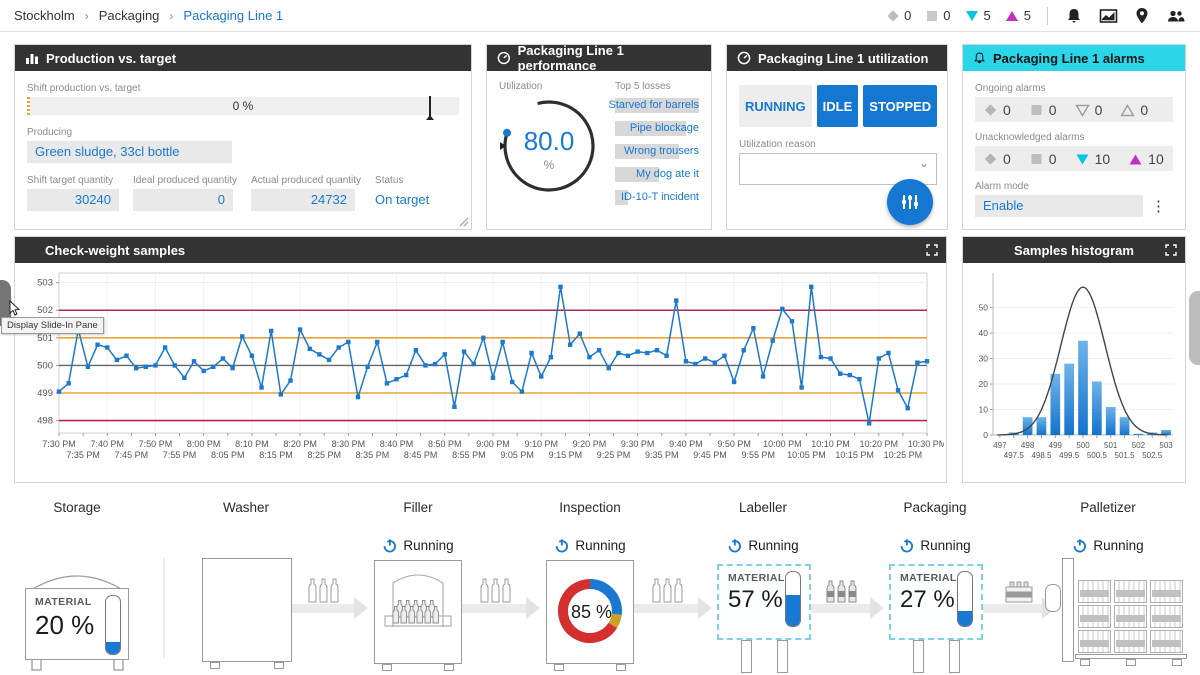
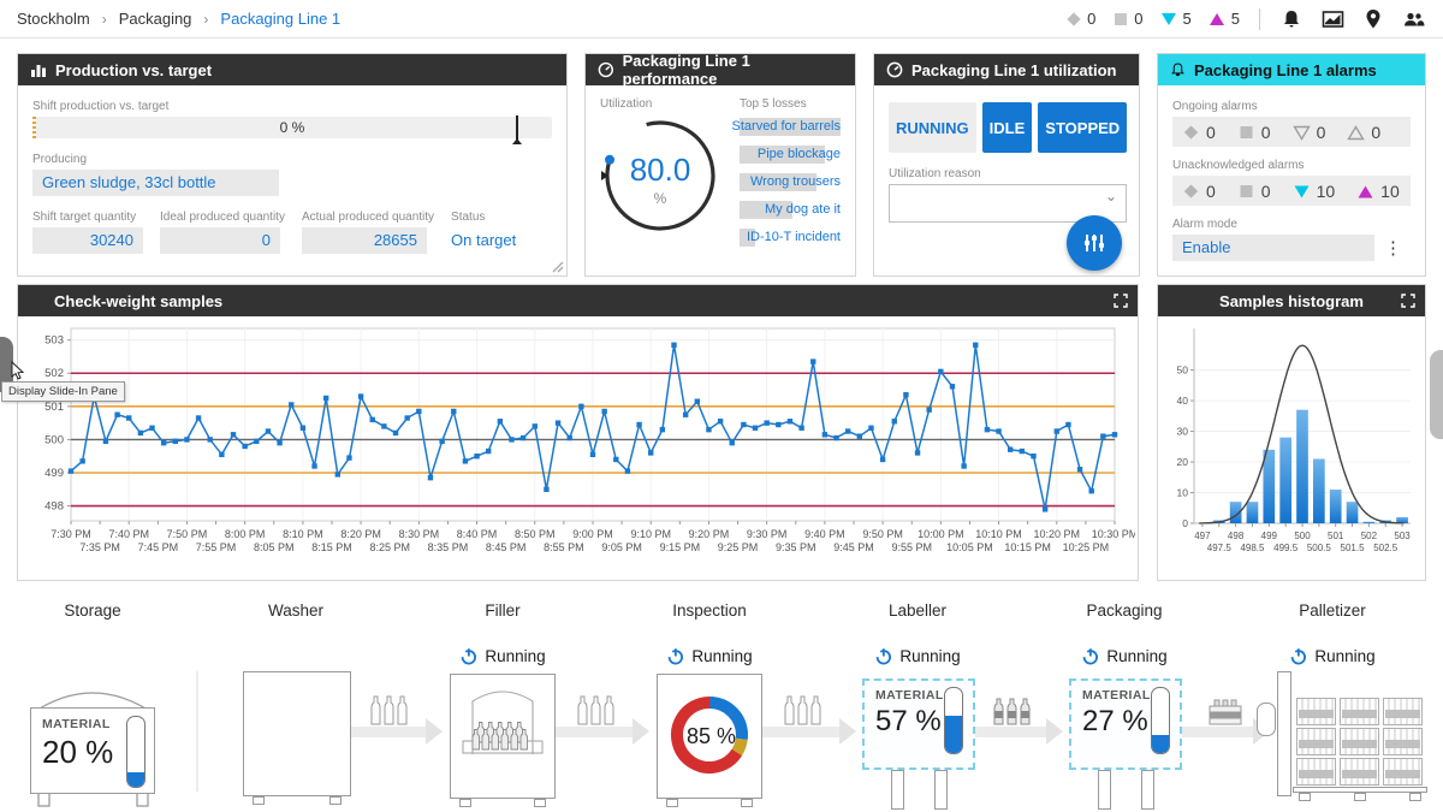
  Stockholm
  Packaging
  Packaging Line 1
  0
  0
  5
  5
  Production vs. target
  Shift production vs. target
  0 %
  Producing
  Green sludge, 33cl bottle
  Shift target quantity
  30240
  Ideal produced quantity
  0
  Actual produced quantity
- 24732
+ 28655
  Status
  On target
  Packaging Line 1 performance
  Utilization
  80.0
  %
  Top 5 losses
  Starved for barrels
  Pipe blockage
  Wrong trousers
  My dog ate it
  ID-10-T incident
  Packaging Line 1 utilization
  RUNNING
  IDLE
  STOPPED
  Utilization reason
  Packaging Line 1 alarms
  Ongoing alarms
  0
  0
  0
  0
  Unacknowledged alarms
  0
  0
  10
  10
  Alarm mode
  Enable
  ⋮
  Check-weight samples
  498
  499
  500
  501
  502
  503
  7:30 PM
  7:40 PM
  7:50 PM
  8:00 PM
  8:10 PM
  8:20 PM
  8:30 PM
  8:40 PM
  8:50 PM
  9:00 PM
  9:10 PM
  9:20 PM
  9:30 PM
  9:40 PM
  9:50 PM
  10:00 PM
  10:10 PM
  10:20 PM
  10:30 PM
  7:35 PM
  7:45 PM
  7:55 PM
  8:05 PM
  8:15 PM
  8:25 PM
  8:35 PM
  8:45 PM
  8:55 PM
  9:05 PM
  9:15 PM
  9:25 PM
  9:35 PM
  9:45 PM
  9:55 PM
  10:05 PM
  10:15 PM
  10:25 PM
  Samples histogram
  0
  10
  20
  30
  40
  50
  497
  497.5
  498
  498.5
  499
  499.5
  500
  500.5
  501
  501.5
  502
  502.5
  503
  Display Slide-In Pane
  Storage
  Washer
  Filler
  Inspection
  Labeller
  Packaging
  Palletizer
  Running
  Running
  Running
  Running
  Running
  MATERIAL
  20 %
  85 %
  MATERIAL
  57 %
  MATERIAL
  27 %
